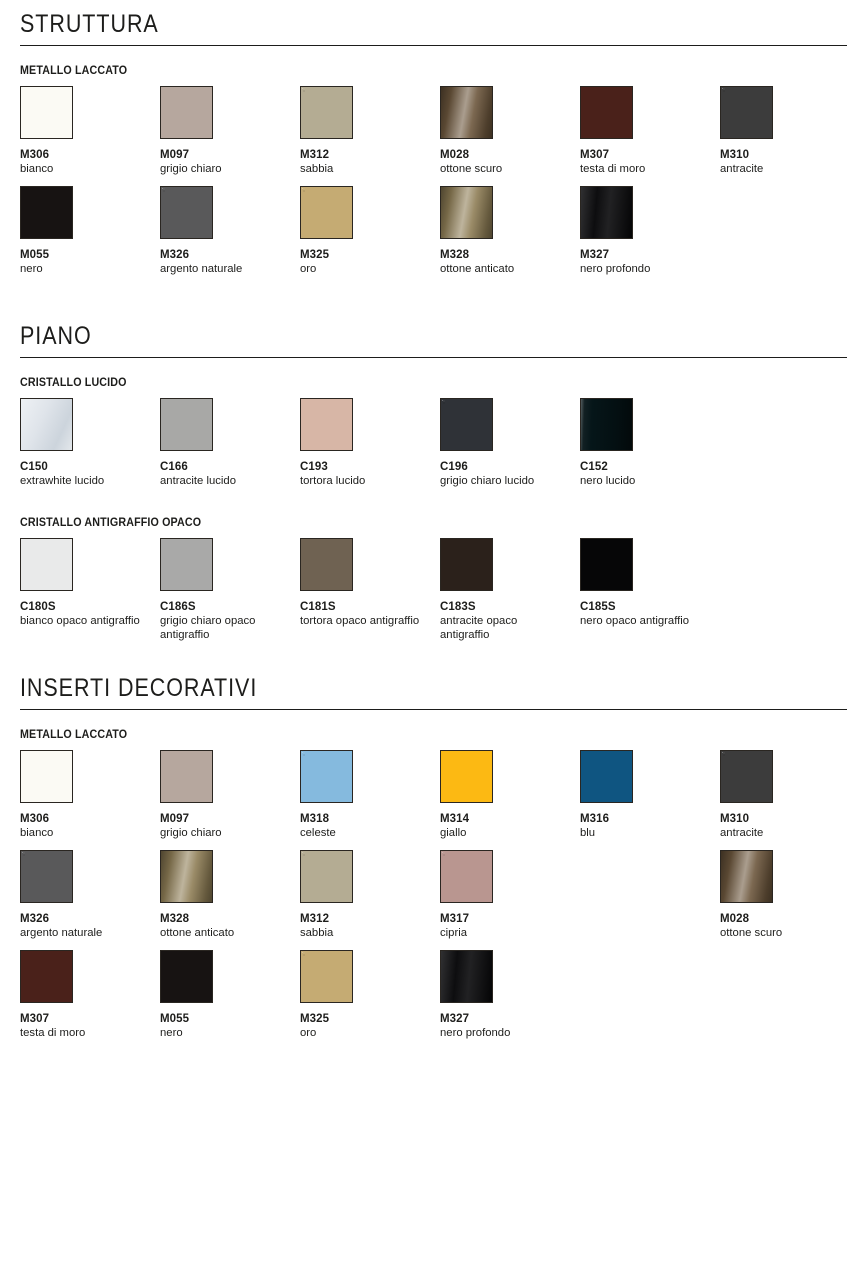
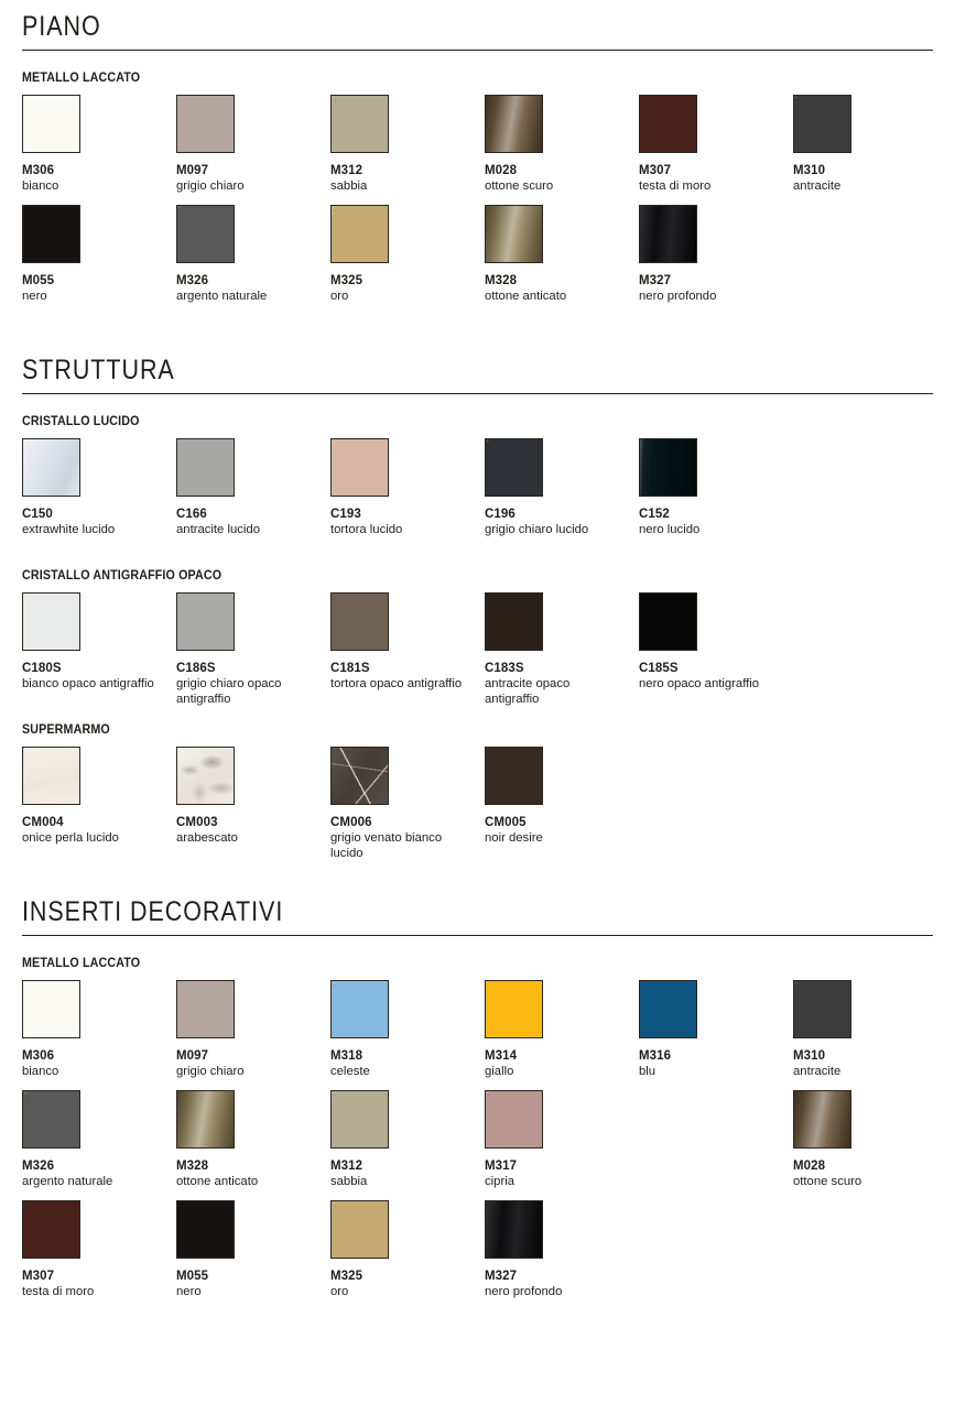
- STRUTTURA
+ PIANO
  METALLO LACCATO
  M306
  bianco
  M097
  grigio chiaro
  M312
  sabbia
  M028
  ottone scuro
  M307
  testa di moro
  M310
  antracite
  M055
  nero
  M326
  argento naturale
  M325
  oro
  M328
  ottone anticato
  M327
  nero profondo
- PIANO
+ STRUTTURA
  CRISTALLO LUCIDO
  C150
  extrawhite lucido
  C166
  antracite lucido
  C193
  tortora lucido
  C196
  grigio chiaro lucido
  C152
  nero lucido
  CRISTALLO ANTIGRAFFIO OPACO
  C180S
  bianco opaco antigraffio
  C186S
  grigio chiaro opaco antigraffio
  C181S
  tortora opaco antigraffio
  C183S
  antracite opaco antigraffio
  C185S
  nero opaco antigraffio
+ SUPERMARMO
+ CM004
+ onice perla lucido
+ CM003
+ arabescato
+ CM006
+ grigio venato bianco lucido
+ CM005
+ noir desire
  INSERTI DECORATIVI
  METALLO LACCATO
  M306
  bianco
  M097
  grigio chiaro
  M318
  celeste
  M314
  giallo
  M316
  blu
  M310
  antracite
  M326
  argento naturale
  M328
  ottone anticato
  M312
  sabbia
  M317
  cipria
  M028
  ottone scuro
  M307
  testa di moro
  M055
  nero
  M325
  oro
  M327
  nero profondo
